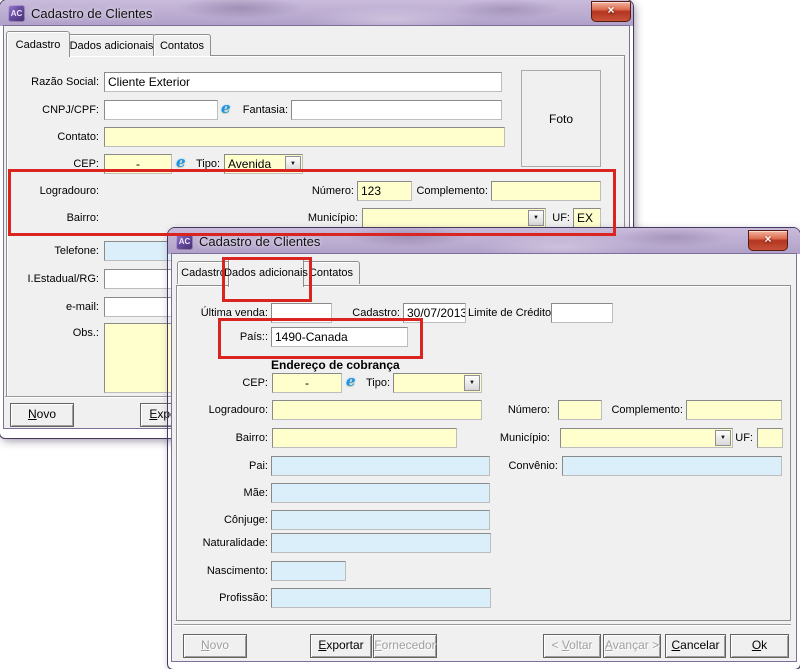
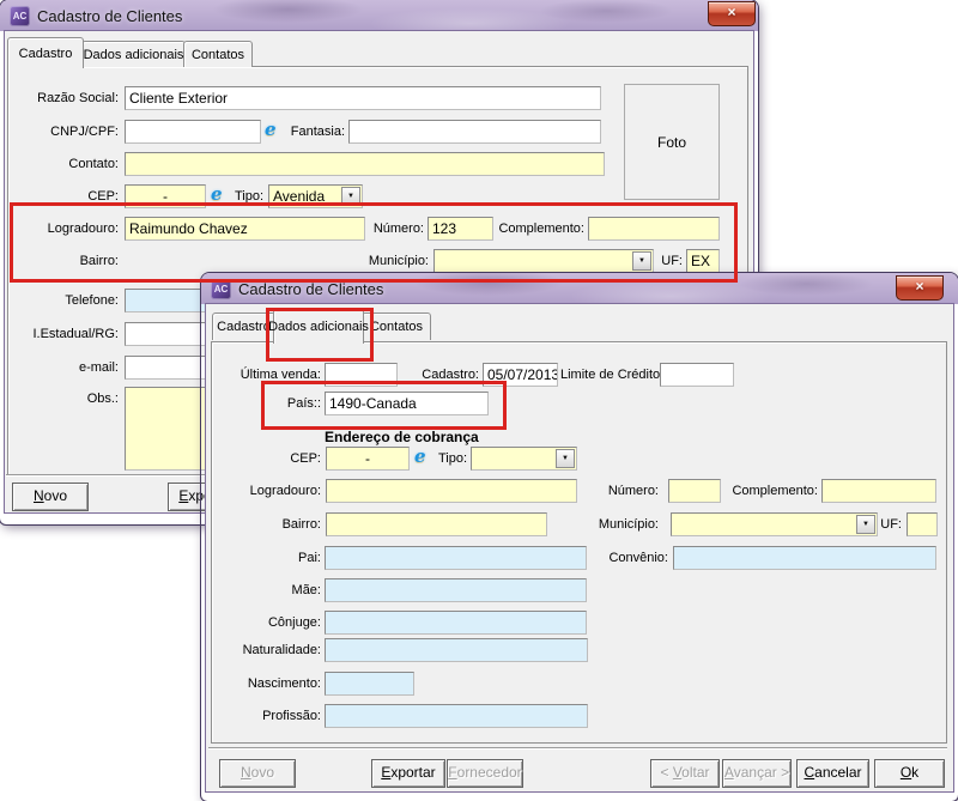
  AC
  Cadastro de Clientes
  ×
  Cadastro
  Dados adicionais
  Contatos
  Razão Social:
  Cliente Exterior
  CNPJ/CPF:
  e
  Fantasia:
  Contato:
  CEP:
  -
  e
  Tipo:
  Avenida
  Logradouro:
+ Raimundo Chavez
  Número:
  123
  Complemento:
  Bairro:
  Município:
  UF:
  EX
  Foto
  Telefone:
  I.Estadual/RG:
  e-mail:
  Obs.:
  Novo
  AC
  Cadastro de Clientes
  ×
  Cadastro
  Dados adicionai
  Contatos
  Última venda:
  Cadastro:
- 30/07/2013
+ 05/07/2013
  Limite de Crédito
  País::
  1490-Canada
  Endereço de cobrança
  CEP:
  -
  e
  Tipo:
  Logradouro:
  Número:
  Complemento:
  Bairro:
  Município:
  UF:
  Pai:
  Convênio:
  Mãe:
  Cônjuge:
  Naturalidade:
  Nascimento:
  Profissão:
  Novo
  Exportar
  Fornecedor
  < Voltar
  Avançar >
  Cancelar
  Ok
